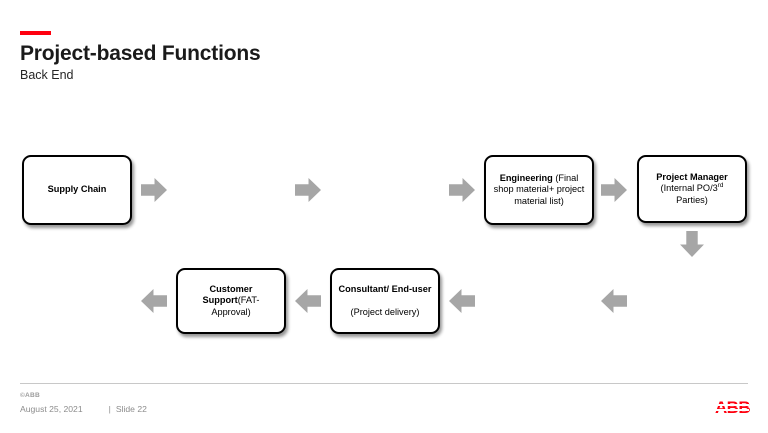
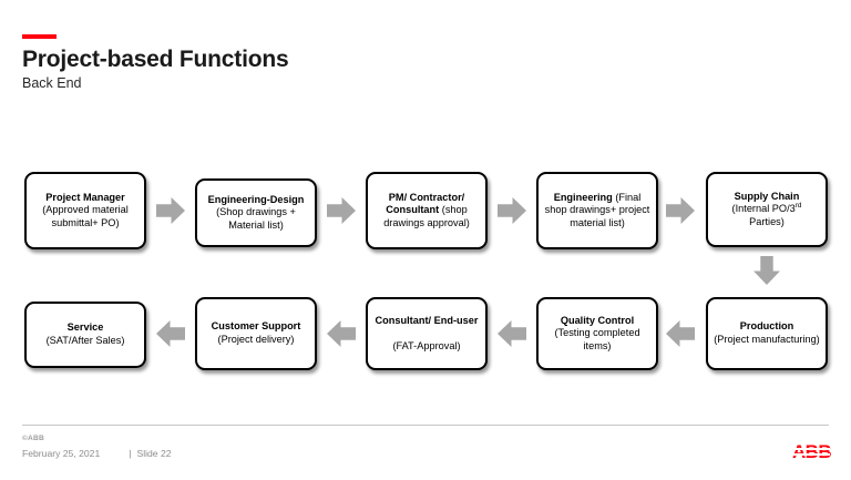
  Project-based Functions
  Back End
- Supply Chain
+ Project Manager
+ (Approved material submittal+ PO)
+ Engineering-Design
+ (Shop drawings + Material list)
+ PM/ Contractor/ Consultant (shop drawings approval)
- Engineering (Final shop material+ project material list)
+ Engineering (Final shop drawings+ project material list)
- Project Manager
+ Supply Chain
  (Internal PO/3 Parties)
+ Service
+ (SAT/After Sales)
- Customer Support(FAT-Approval)
+ Customer Support (Project delivery)
  Consultant/ End-user
- (Project delivery)
+ (FAT-Approval)
+ Quality Control
+ (Testing completed items)
+ Production
+ (Project manufacturing)
- August 25, 2021 | Slide 22
+ February 25, 2021 | Slide 22
  ABB
